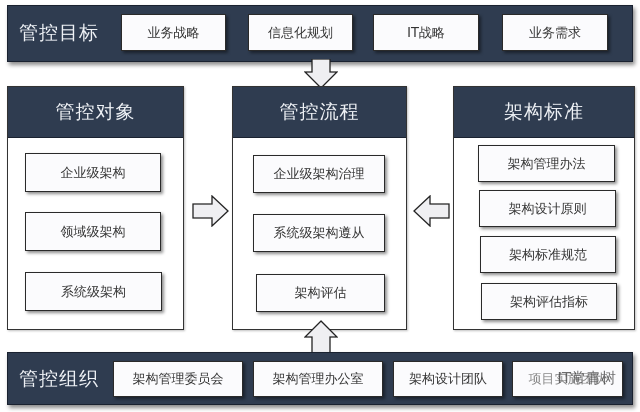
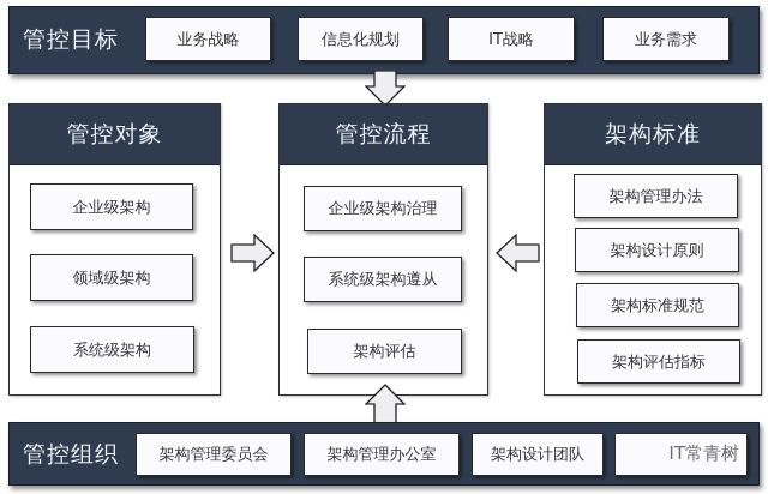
  管控目标
  业务战略
  信息化规划
  IT战略
  业务需求
  管控对象
  企业级架构
  领域级架构
  系统级架构
  管控流程
  企业级架构治理
  系统级架构遵从
  架构评估
  架构标准
  架构管理办法
  架构设计原则
  架构标准规范
  架构评估指标
  管控组织
  架构管理委员会
  架构管理办公室
  架构设计团队
- 项目实施团队
  IT常青树
